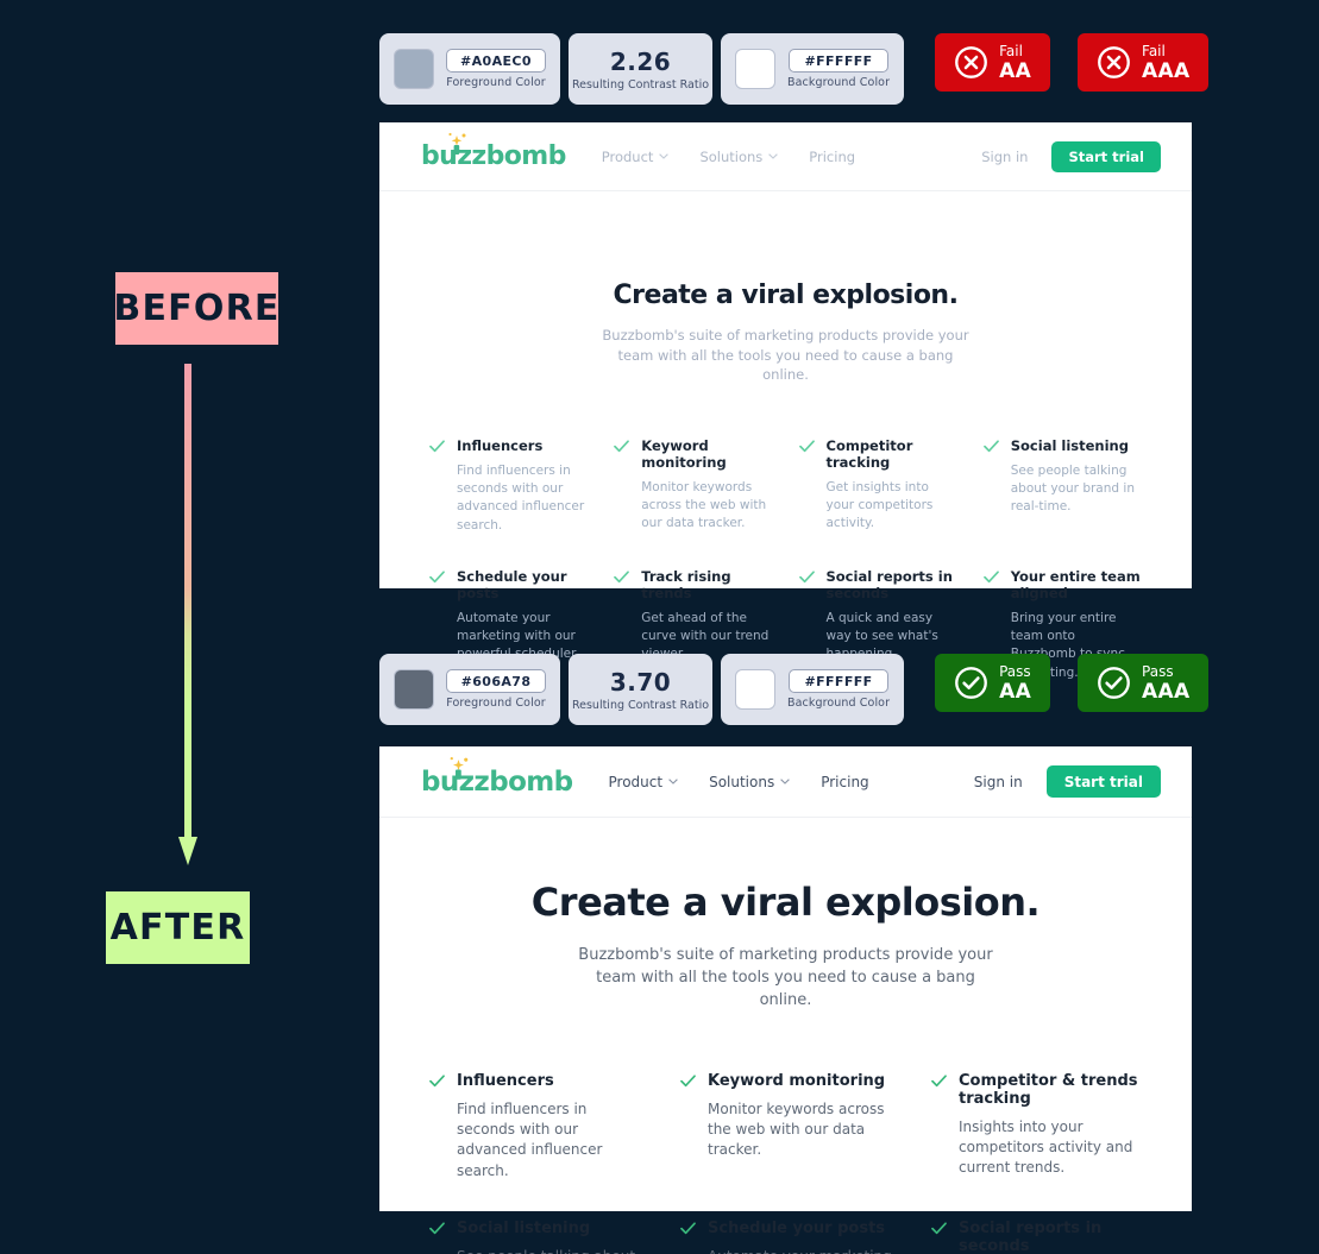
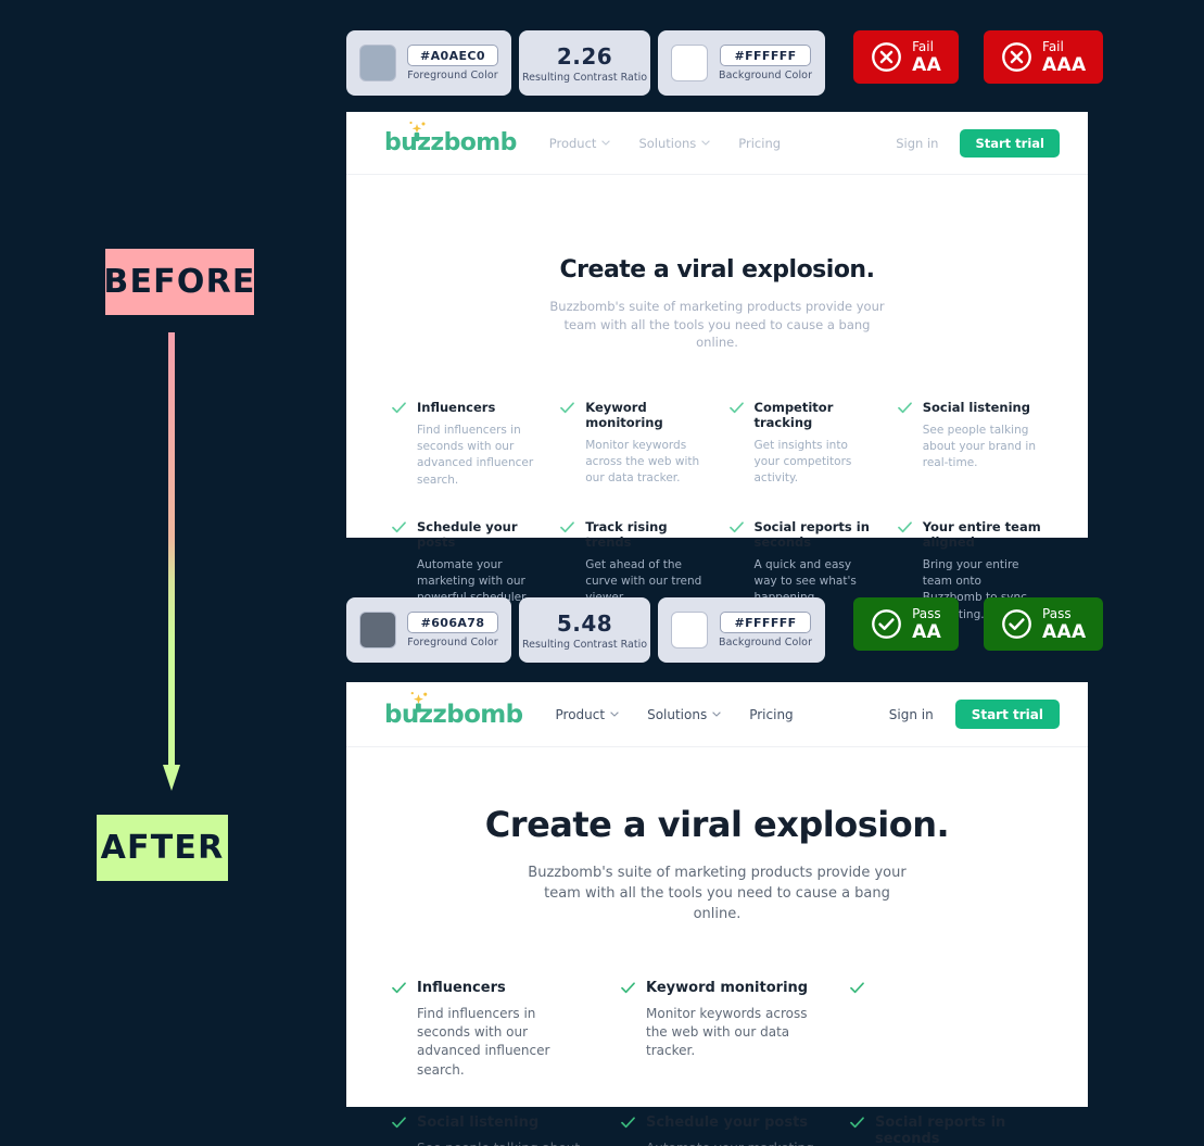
  BEFORE
  AFTER
  #A0AEC0
  Foreground Color
  2.26
  Resulting Contrast Ratio
  #FFFFFF
  Background Color
  Fail
  AA
  Fail
  AAA
  buzzbomb
  Product
  Solutions
  Pricing
  Sign in
  Start trial
  Create a viral explosion.
  Buzzbomb's suite of marketing products provide your team with all the tools you need to cause a bang online.
  Influencers
  Find influencers in seconds with our advanced influencer search.
  Keyword monitoring
  Monitor keywords across the web with our data tracker.
  Competitor tracking
  Get insights into your competitors activity.
  Social listening
  See people talking about your brand in real-time.
  Schedule your posts
  Track rising trends
  Get ahead of the curve with our trend
  Social reports in seconds
  A quick and easy way to see what's
  Your entire team aligned
  #606A78
  Foreground Color
- 3.70
+ 5.48
  Resulting Contrast Ratio
  #FFFFFF
  Background Color
  Pass
  AA
  Pass
  AAA
  buzzbomb
  Product
  Solutions
  Pricing
  Sign in
  Start trial
  Create a viral explosion.
  Buzzbomb's suite of marketing products provide your team with all the tools you need to cause a bang online.
  Influencers
  Find influencers in seconds with our advanced influencer search.
  Keyword monitoring
  Monitor keywords across the web with our data tracker.
- Competitor & trends tracking
- Insights into your competitors activity and current trends.
